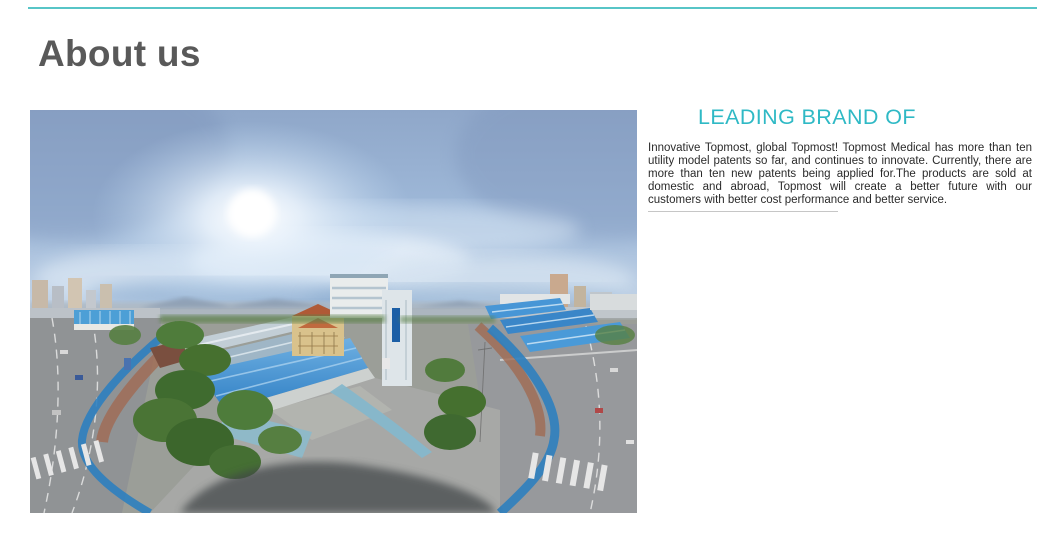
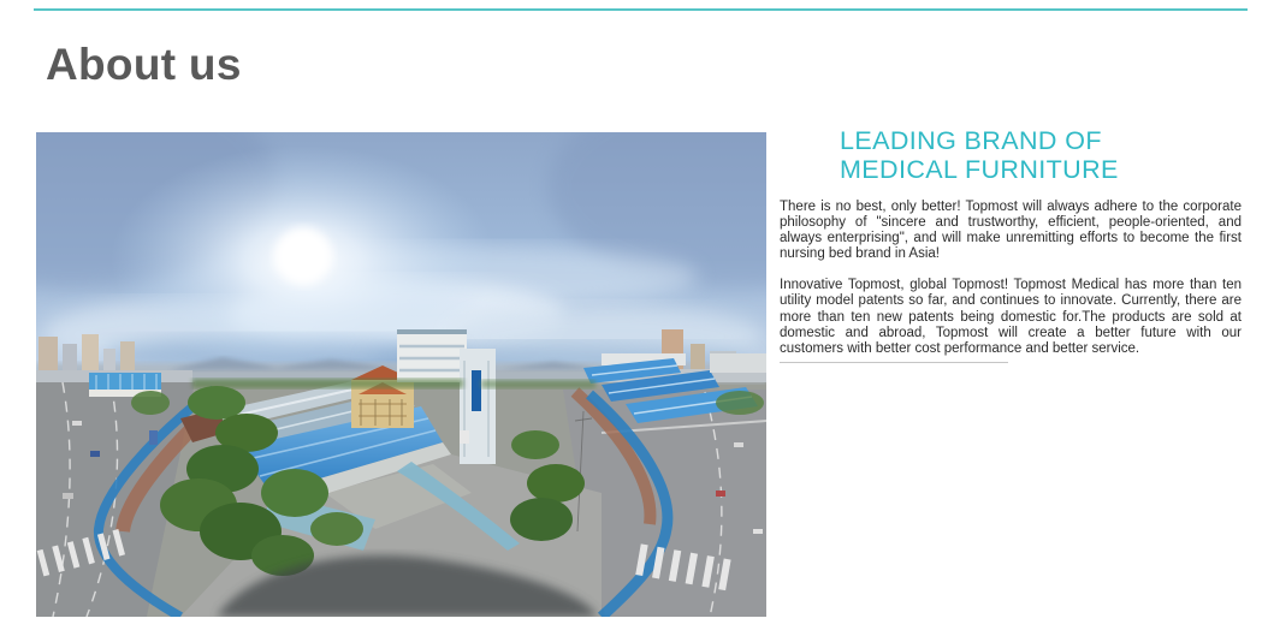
  About us
  LEADING BRAND OF
+ MEDICAL FURNITURE
+ There is no best, only better! Topmost will always adhere to the corporate philosophy of "sincere and trustworthy, efficient, people-oriented, and always enterprising", and will make unremitting efforts to become the first nursing bed brand in Asia!
- Innovative Topmost, global Topmost! Topmost Medical has more than ten utility model patents so far, and continues to innovate. Currently, there are more than ten new patents being applied for.The products are sold at domestic and abroad, Topmost will create a better future with our customers with better cost performance and better service.
+ Innovative Topmost, global Topmost! Topmost Medical has more than ten utility model patents so far, and continues to innovate. Currently, there are more than ten new patents being domestic for.The products are sold at domestic and abroad, Topmost will create a better future with our customers with better cost performance and better service.
